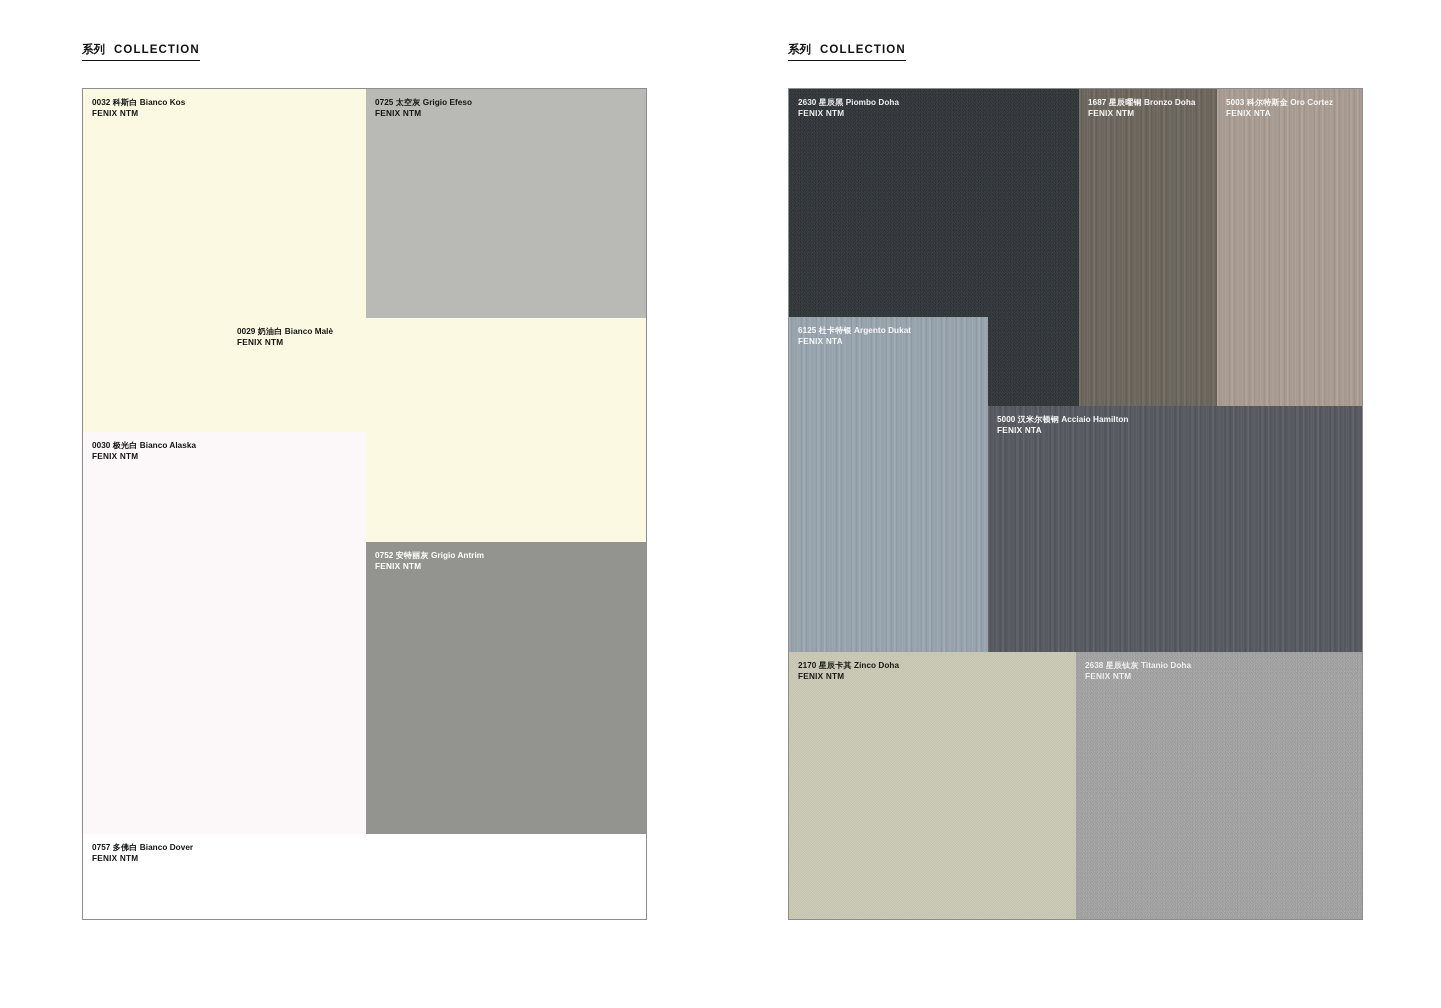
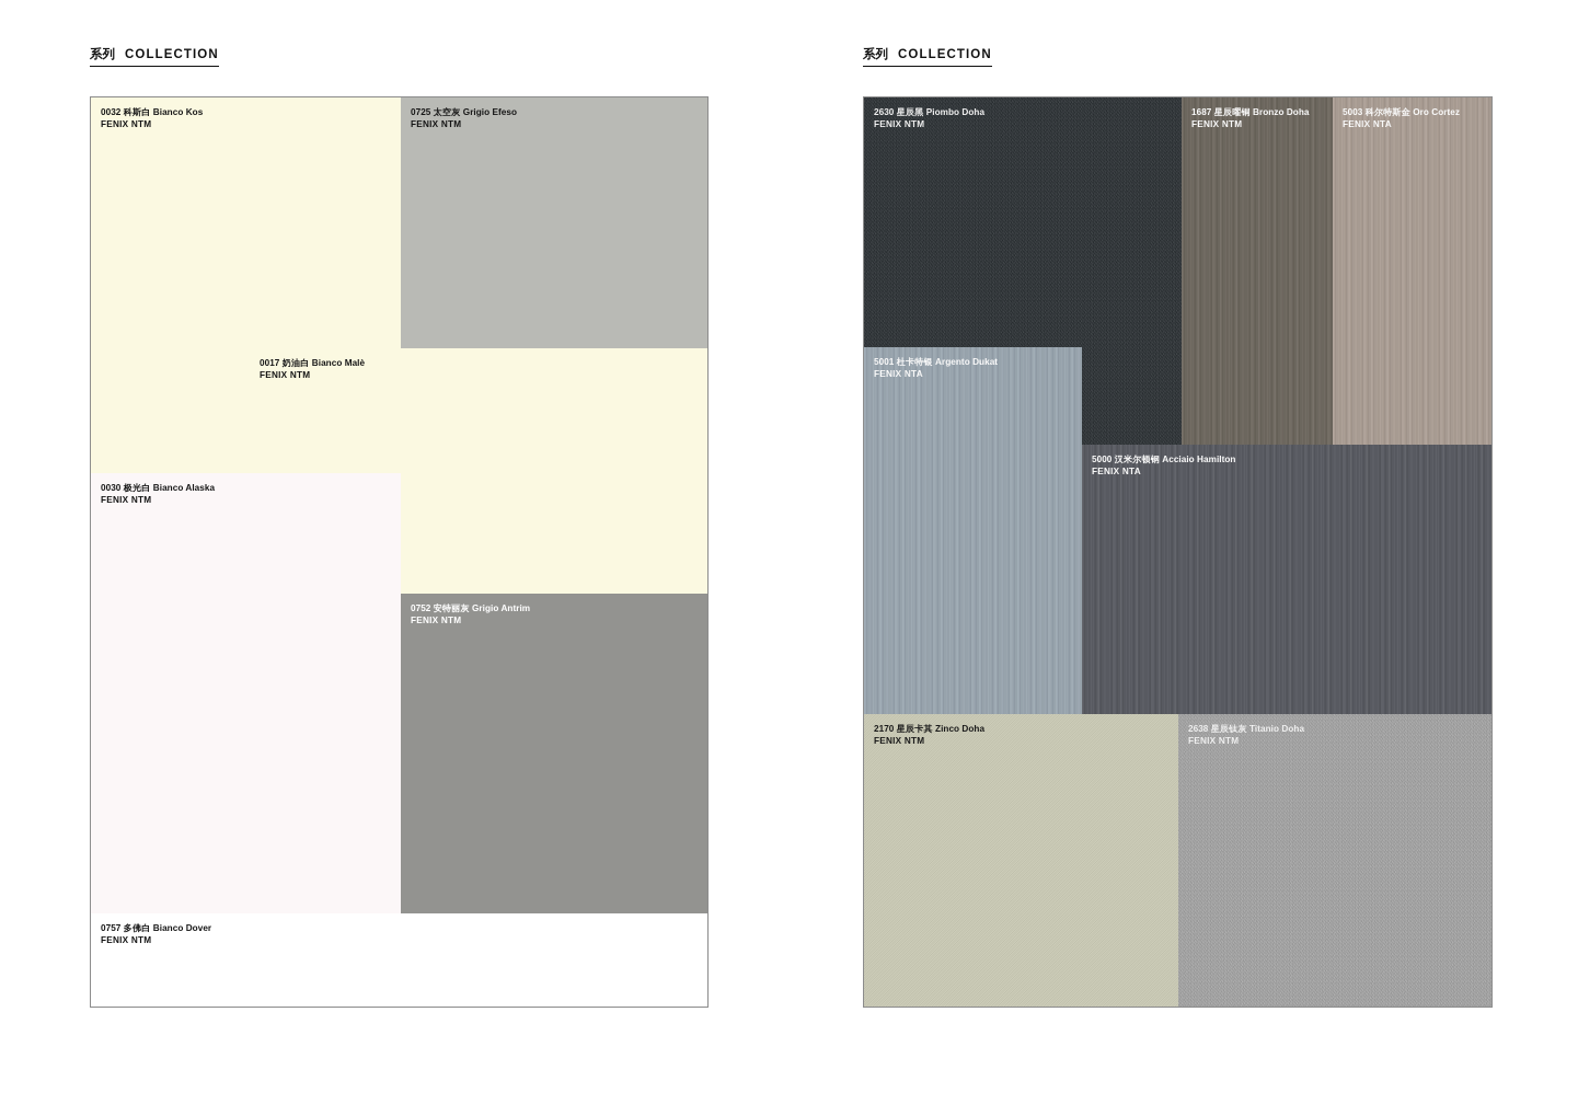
  系列 COLLECTION
  0032 科斯白 Bianco Kos
  FENIX NTM
  0725 太空灰 Grigio Efeso
  FENIX NTM
- 0029 奶油白 Bianco Malè
+ 0017 奶油白 Bianco Malè
  FENIX NTM
  0030 极光白 Bianco Alaska
  FENIX NTM
  0752 安特丽灰 Grigio Antrim
  FENIX NTM
  0757 多佛白 Bianco Dover
  FENIX NTM
  系列 COLLECTION
  2630 星辰黑 Piombo Doha
  FENIX NTM
  1687 星辰曜铜 Bronzo Doha
  FENIX NTM
  5003 科尔特斯金 Oro Cortez
  FENIX NTA
- 6125 杜卡特银 Argento Dukat
+ 5001 杜卡特银 Argento Dukat
  FENIX NTA
  5000 汉米尔顿钢 Acciaio Hamilton
  FENIX NTA
  2170 星辰卡其 Zinco Doha
  FENIX NTM
  2638 星辰钛灰 Titanio Doha
  FENIX NTM
